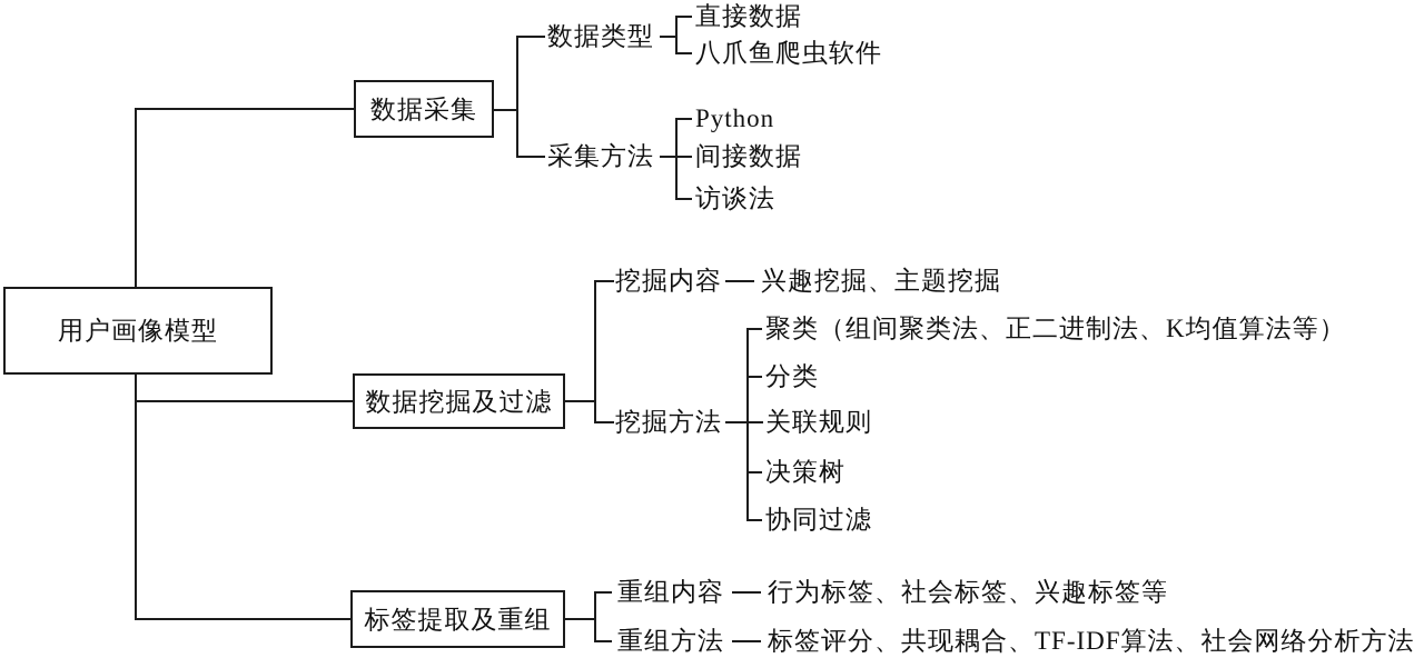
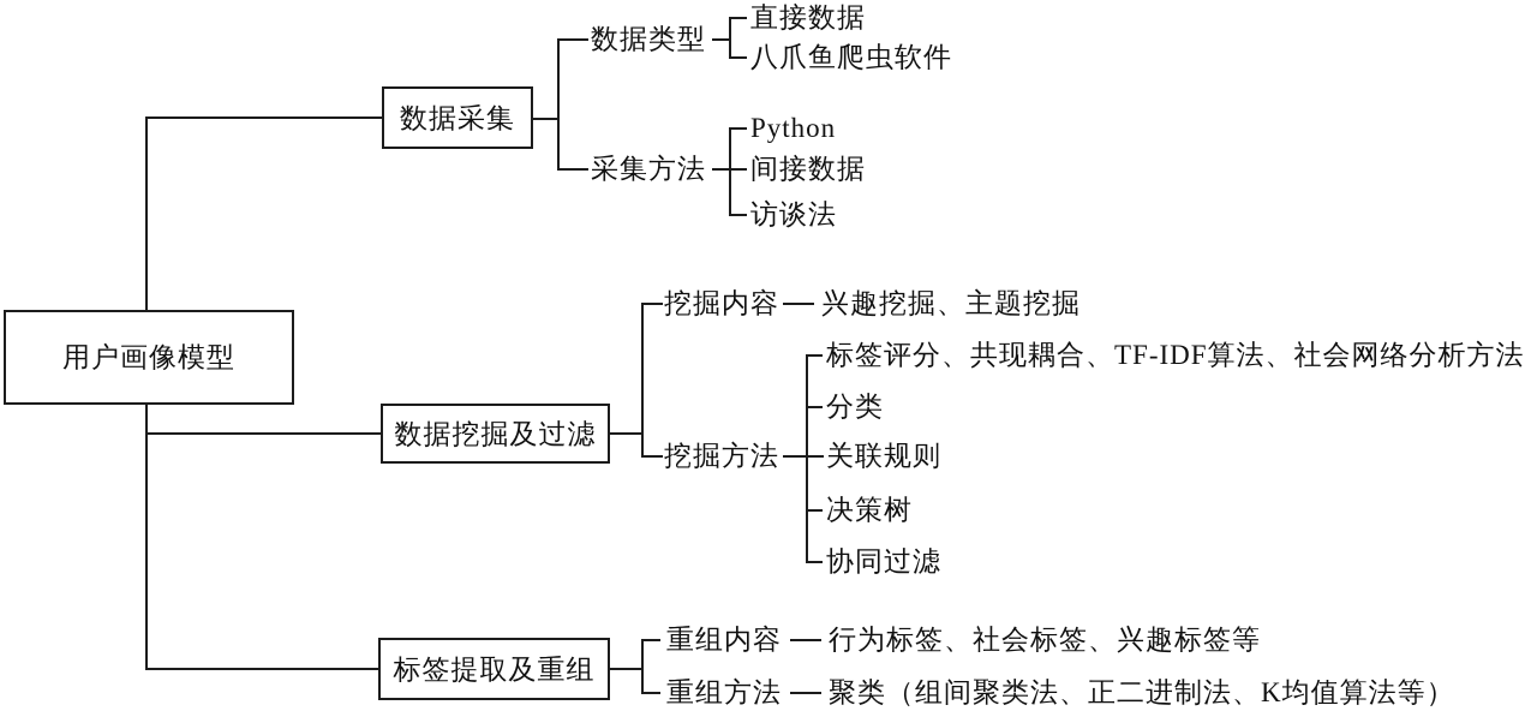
  用户画像模型
  数据采集
  数据类型
  直接数据
  八爪鱼爬虫软件
  采集方法
  Python
  间接数据
  访谈法
  数据挖掘及过滤
  挖掘内容
  兴趣挖掘、主题挖掘
  挖掘方法
- 聚类（组间聚类法、正二进制法、K均值算法等）
+ 标签评分、共现耦合、TF-IDF算法、社会网络分析方法
  分类
  关联规则
  决策树
  协同过滤
  标签提取及重组
  重组内容
  行为标签、社会标签、兴趣标签等
  重组方法
- 标签评分、共现耦合、TF-IDF算法、社会网络分析方法
+ 聚类（组间聚类法、正二进制法、K均值算法等）
